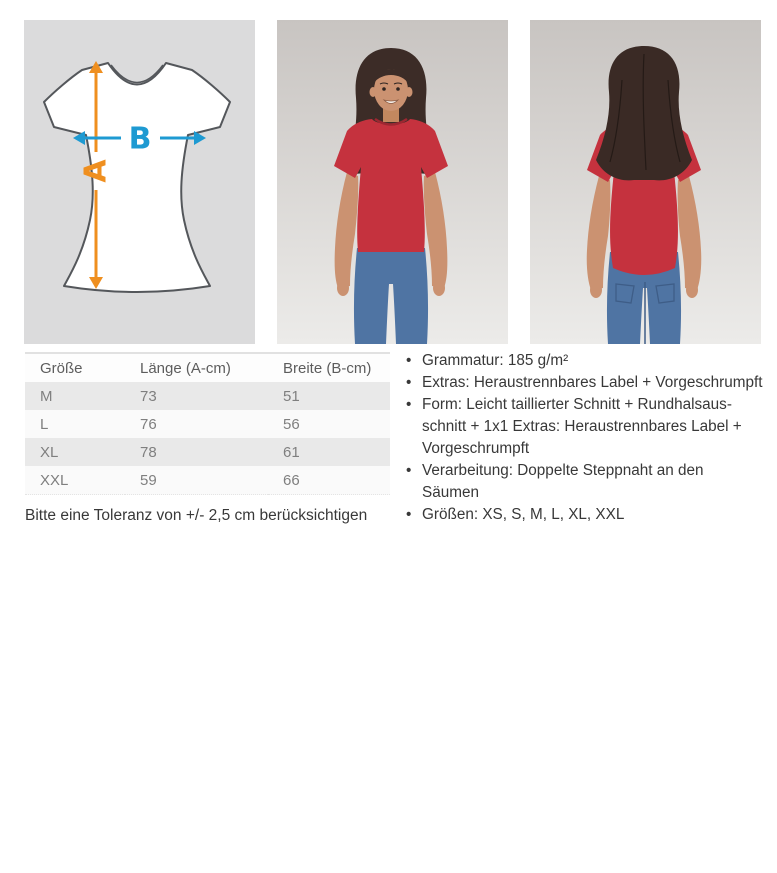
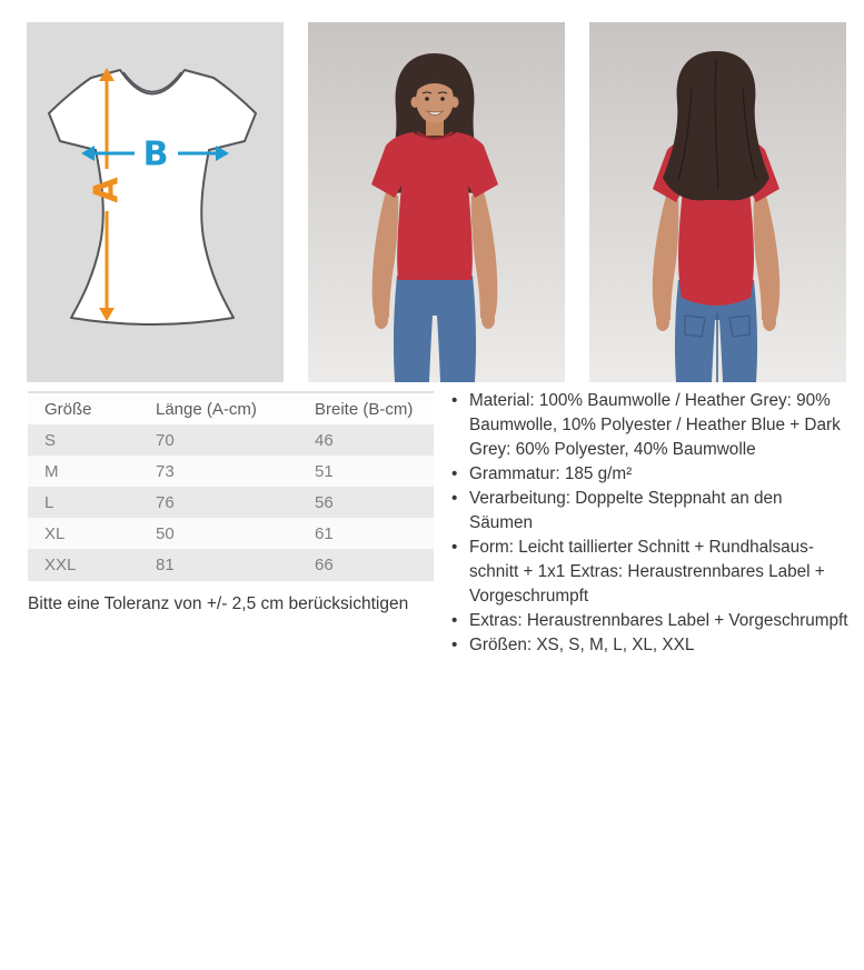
  B
  Größe	Länge (A-cm)	Breite (B-cm)
+ S	70	46
  M	73	51
  L	76	56
- XL	78	61
+ XL	50	61
- XXL	59	66
+ XXL	81	66
  Bitte eine Toleranz von +/- 2,5 cm berücksichtigen
+ Material: 100% Baumwolle / Heather Grey: 90% Baumwolle, 10% Polyester / Heather Blue + Dark Grey: 60% Polyester, 40% Baum­wolle
  Grammatur: 185 g/m²
- Extras: Heraustrennbares Label + Vorge­schrumpft
+ Verarbeitung: Doppelte Steppnaht an den Säumen
  Form: Leicht taillierter Schnitt + Rundhalsaus­schnitt + 1x1 Extras: Heraustrennbares Label + Vorgeschrumpft
- Verarbeitung: Doppelte Steppnaht an den Säumen
+ Extras: Heraustrennbares Label + Vorge­schrumpft
  Größen: XS, S, M, L, XL, XXL
